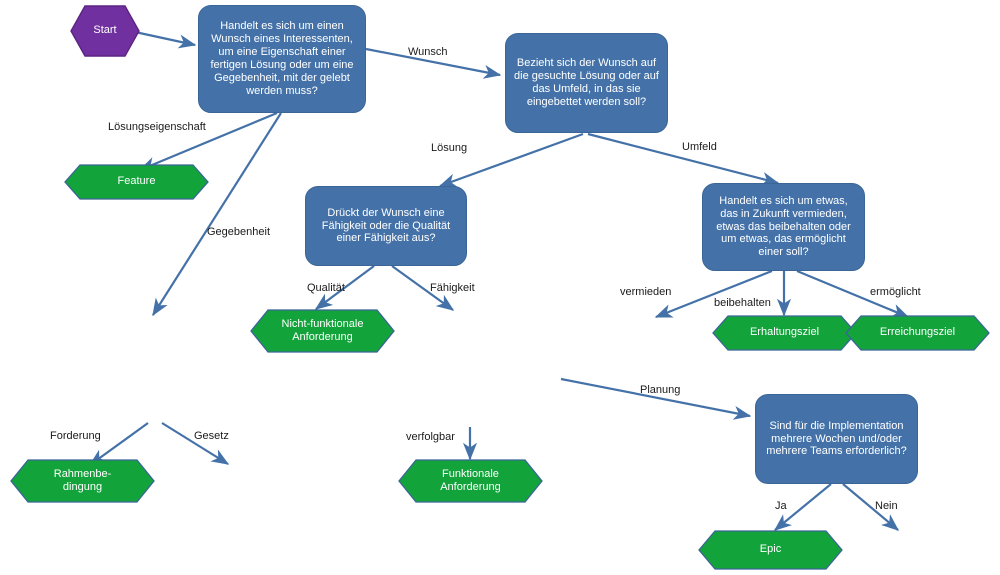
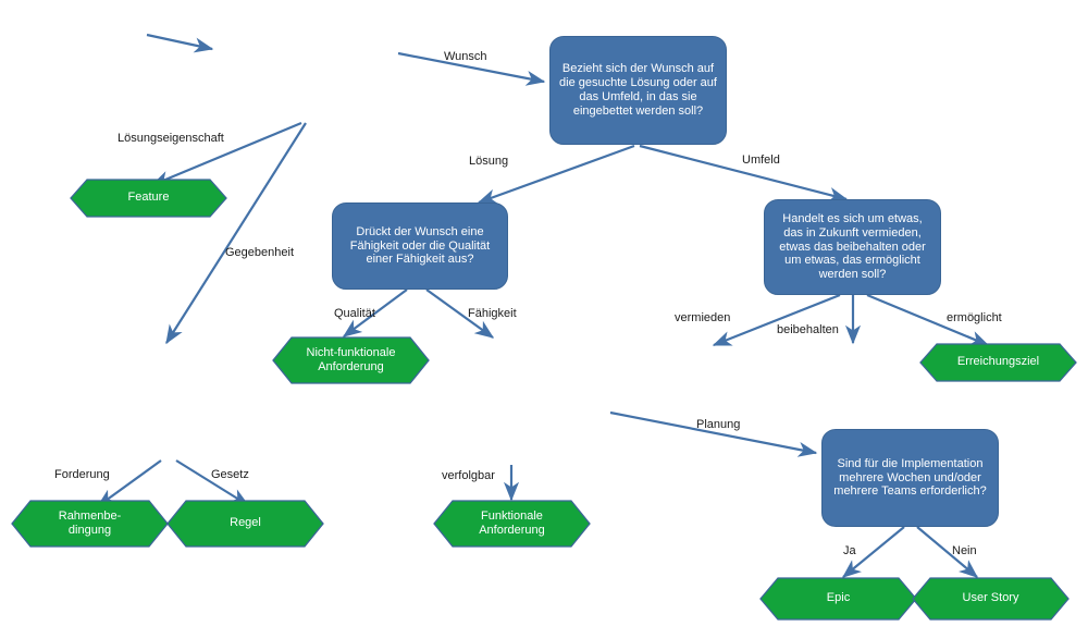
- Start
- Handelt es sich um einen Wunsch eines Interessenten, um eine Eigenschaft einer fertigen Lösung oder um eine Gegebenheit, mit der gelebt werden muss?
  Bezieht sich der Wunsch auf die gesuchte Lösung oder auf das Umfeld, in das sie eingebettet werden soll?
  Drückt der Wunsch eine Fähigkeit oder die Qualität einer Fähigkeit aus?
- Handelt es sich um etwas, das in Zukunft vermieden, etwas das beibehalten oder um etwas, das ermöglicht einer soll?
+ Handelt es sich um etwas, das in Zukunft vermieden, etwas das beibehalten oder um etwas, das ermöglicht werden soll?
  Sind für die Implementation mehrere Wochen und/oder mehrere Teams erforderlich?
  Feature
  Nicht-funktionale
  Anforderung
  Funktionale
  Anforderung
- Erhaltungsziel
  Erreichungsziel
  Rahmenbe-
  dingung
+ Regel
  Epic
+ User Story
  Wunsch
  Lösungseigenschaft
  Gegebenheit
  Lösung
  Umfeld
  Qualität
  Fähigkeit
  vermieden
  beibehalten
  ermöglicht
  Forderung
  Gesetz
  verfolgbar
  Planung
  Ja
  Nein
